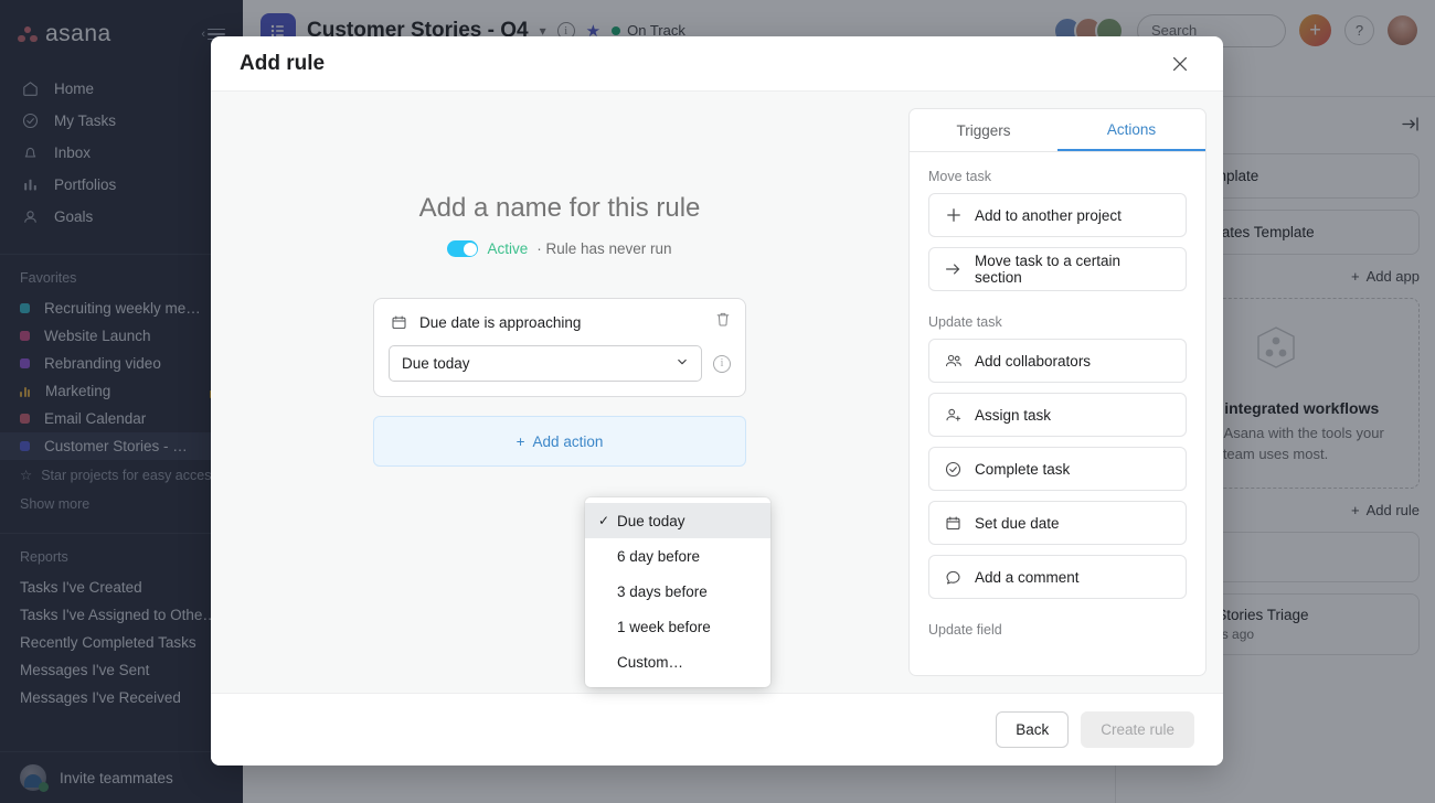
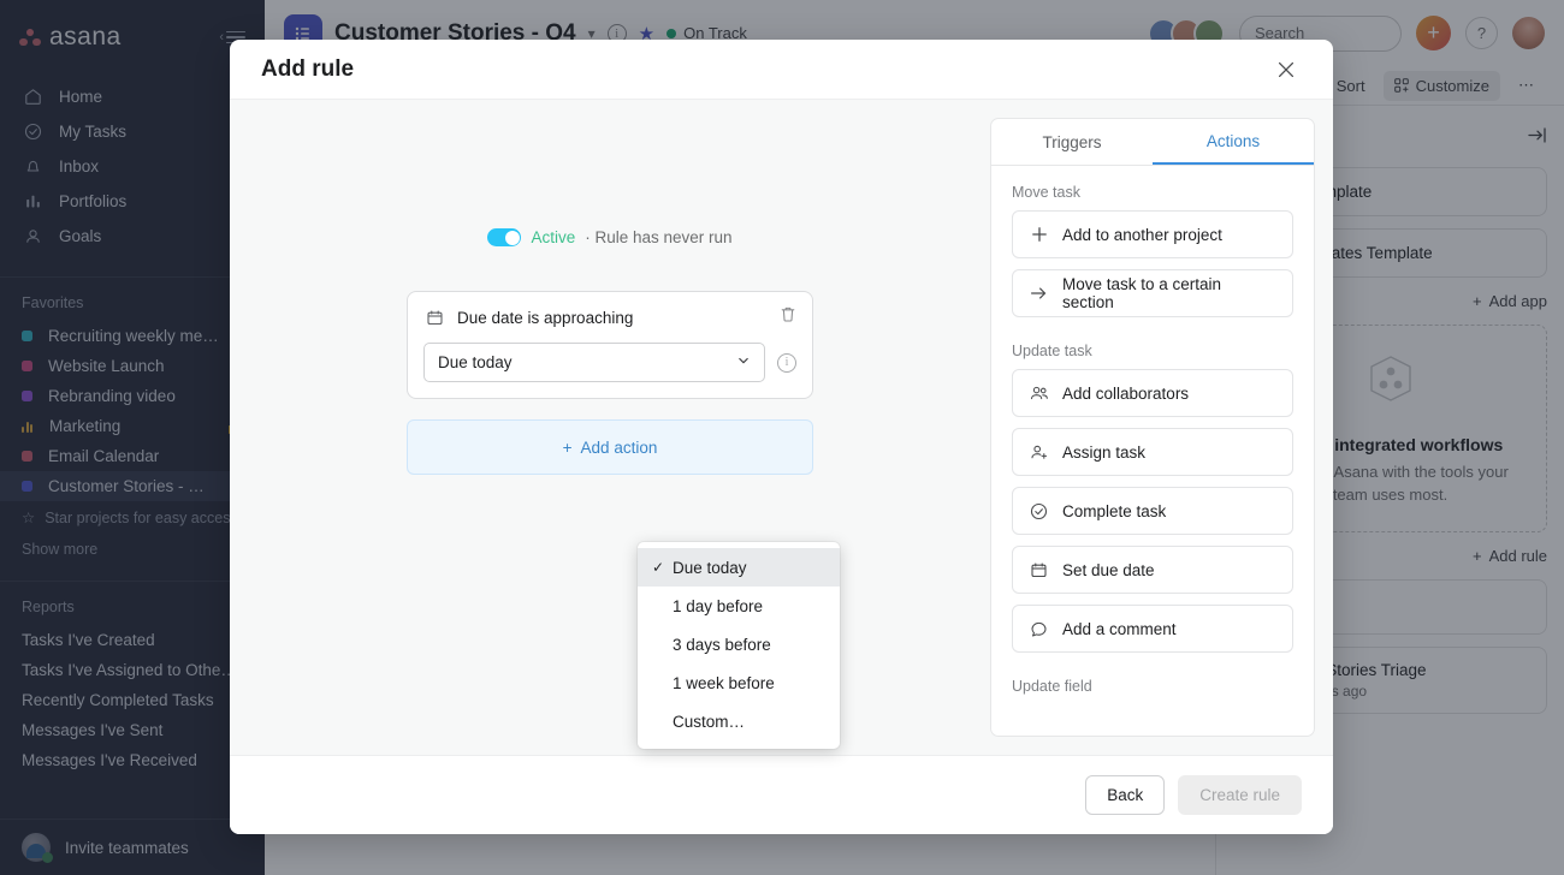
  Customer Stories - Q4
  ▾
  i
  ★
  On Track
  Search
  +
  ?
+ Sort
+ Customize
+ ⋯
  +
  Add app
  integrated workflows
  Asana with the tools your team uses most.
  +
  Add rule
  asana
  ‹
  Home
  My Tasks
  Inbox
  Portfolios
  Goals
  Favorites
  Recruiting weekly me…
  Website Launch
  Rebranding video
  Marketing
  Email Calendar
  Customer Stories - Q4
  ☆
  Star projects for easy acces
  Show more
  Reports
  Tasks I've Created
  Tasks I've Assigned to Othe
  Recently Completed Tasks
  Messages I've Sent
  Messages I've Received
  Invite teammates
  Add rule
- Add a name for this rule
  Active
  · Rule has never run
  Due date is approaching
  Due today
  i
  +
  Add action
  ✓
  Due today
- 6 day before
+ 1 day before
  3 days before
  1 week before
  Custom…
  Triggers
  Actions
  Move task
  Add to another project
  Move task to a certain section
  Update task
  Add collaborators
  Assign task
  Complete task
  Set due date
  Add a comment
  Update field
  Back
  Create rule
